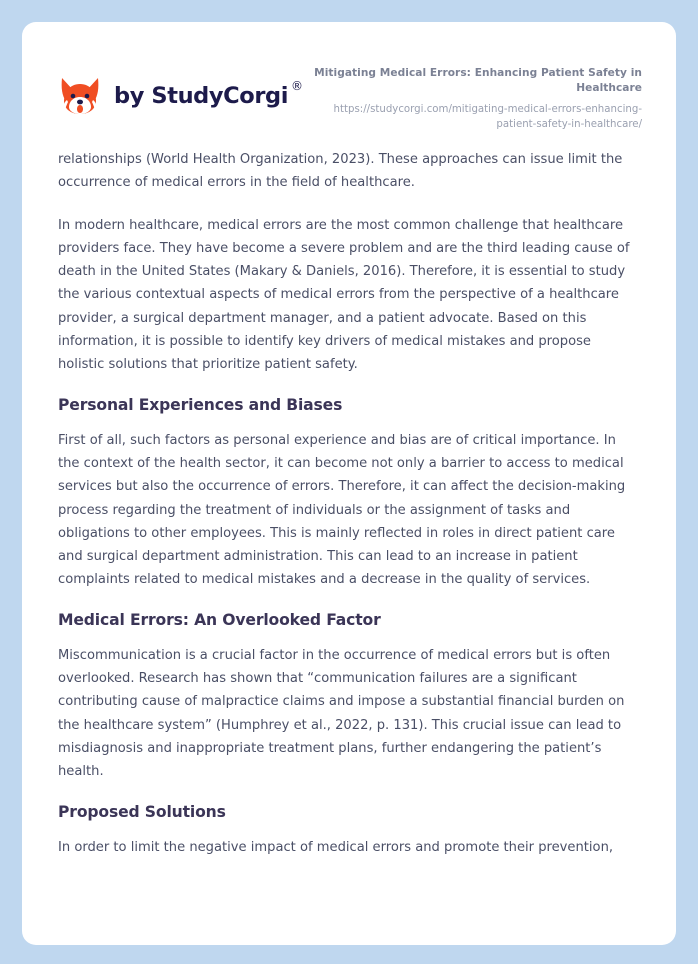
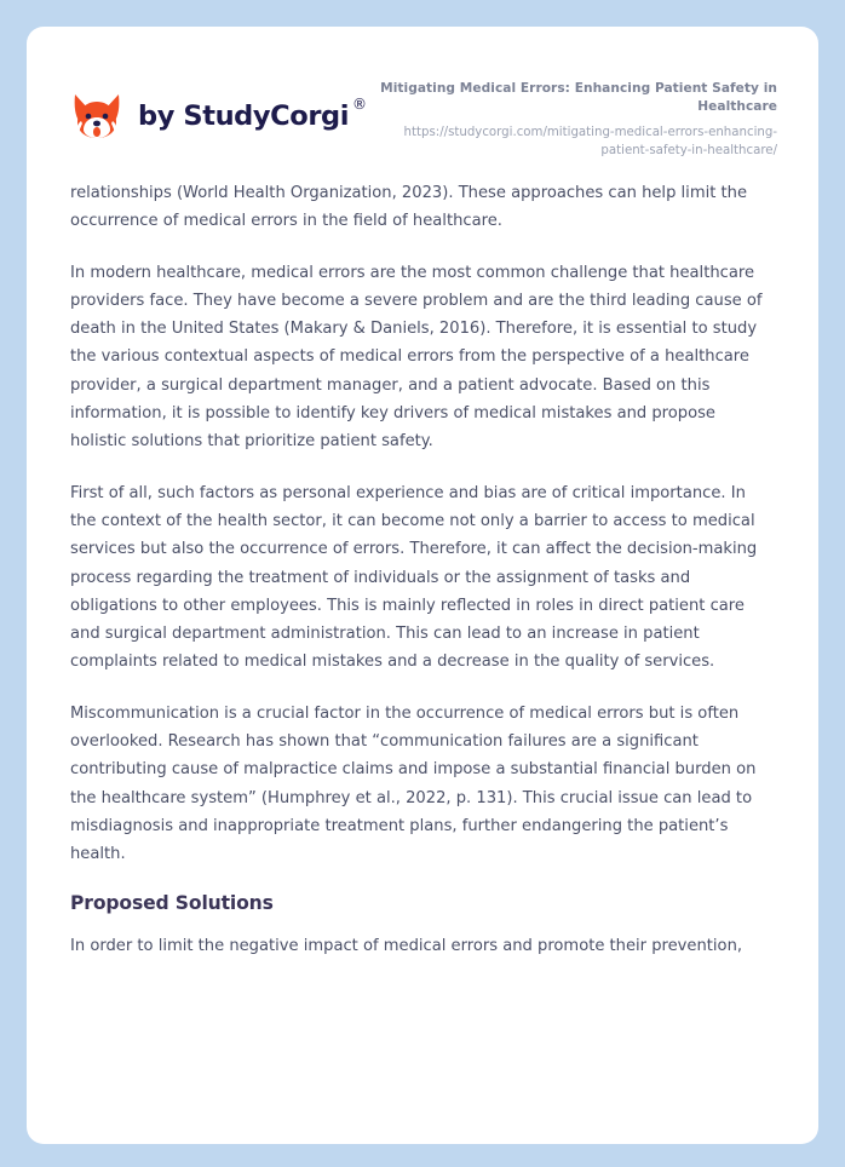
  by StudyCorgi
  ®
  Mitigating Medical Errors: Enhancing Patient Safety in Healthcare
  https://studycorgi.com/mitigating-medical-errors-enhancing-patient-safety-in-healthcare/
- relationships (World Health Organization, 2023). These approaches can issue limit the occurrence of medical errors in the field of healthcare.
+ relationships (World Health Organization, 2023). These approaches can help limit the occurrence of medical errors in the field of healthcare.
  In modern healthcare, medical errors are the most common challenge that healthcare providers face. They have become a severe problem and are the third leading cause of death in the United States (Makary & Daniels, 2016). Therefore, it is essential to study the various contextual aspects of medical errors from the perspective of a healthcare provider, a surgical department manager, and a patient advocate. Based on this information, it is possible to identify key drivers of medical mistakes and propose holistic solutions that prioritize patient safety.
- Personal Experiences and Biases
  First of all, such factors as personal experience and bias are of critical importance. In the context of the health sector, it can become not only a barrier to access to medical services but also the occurrence of errors. Therefore, it can affect the decision-making process regarding the treatment of individuals or the assignment of tasks and obligations to other employees. This is mainly reflected in roles in direct patient care and surgical department administration. This can lead to an increase in patient complaints related to medical mistakes and a decrease in the quality of services.
- Medical Errors: An Overlooked Factor
  Miscommunication is a crucial factor in the occurrence of medical errors but is often overlooked. Research has shown that “communication failures are a significant contributing cause of malpractice claims and impose a substantial financial burden on the healthcare system” (Humphrey et al., 2022, p. 131). This crucial issue can lead to misdiagnosis and inappropriate treatment plans, further endangering the patient’s health.
  Proposed Solutions
  In order to limit the negative impact of medical errors and promote their prevention,
